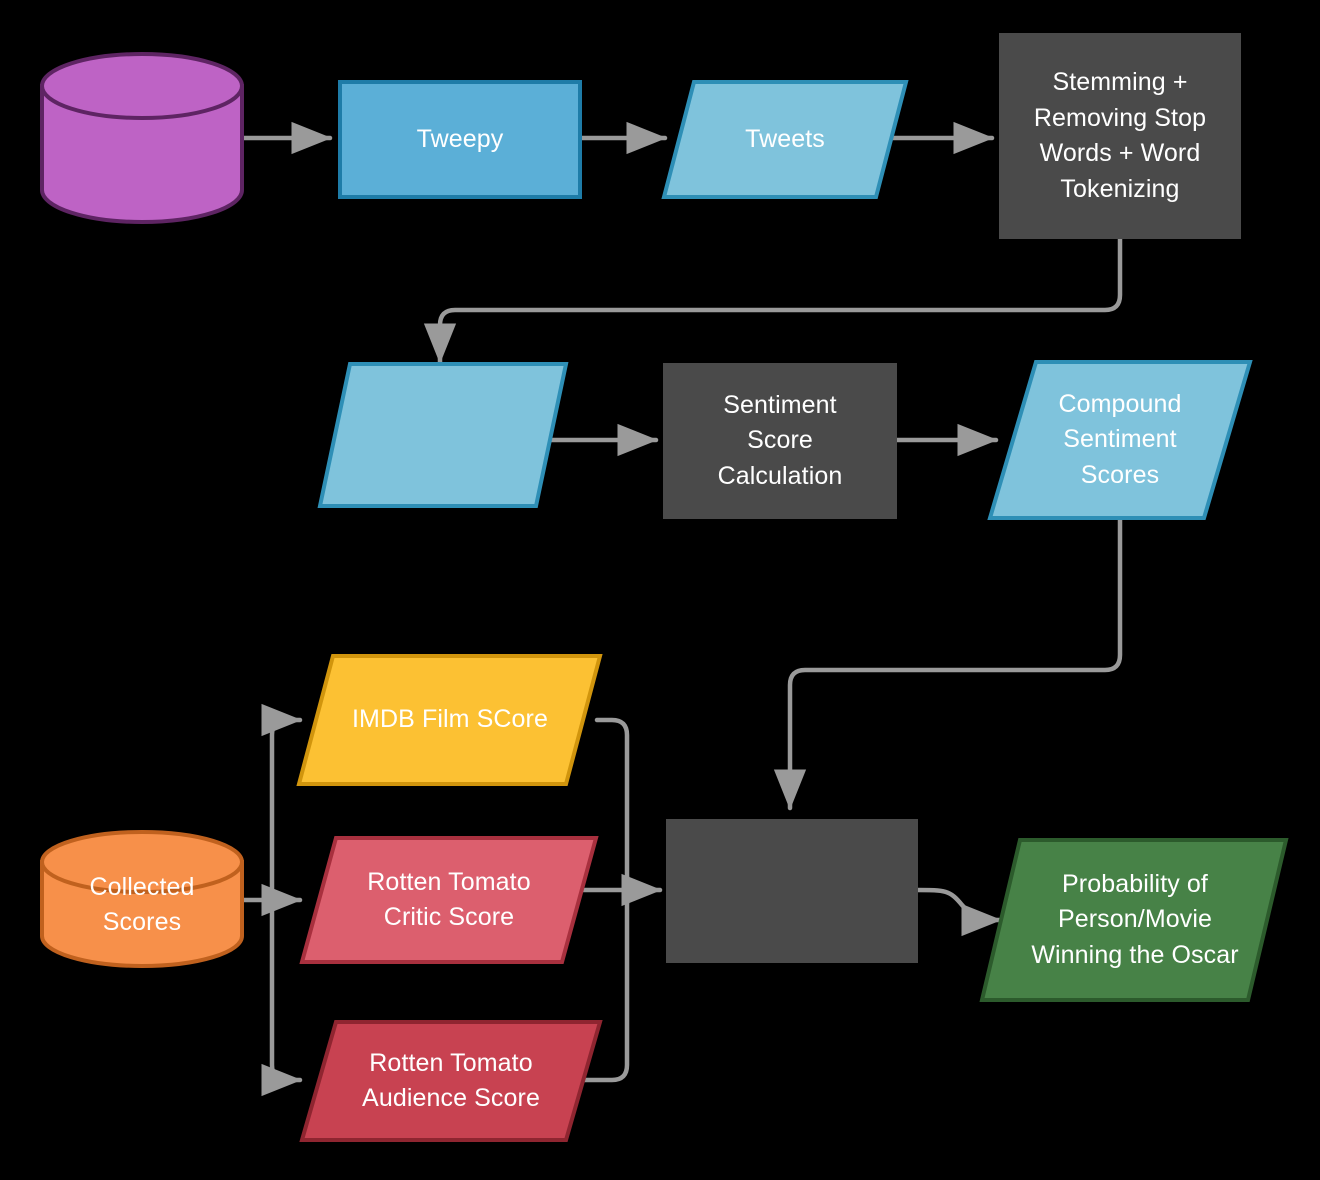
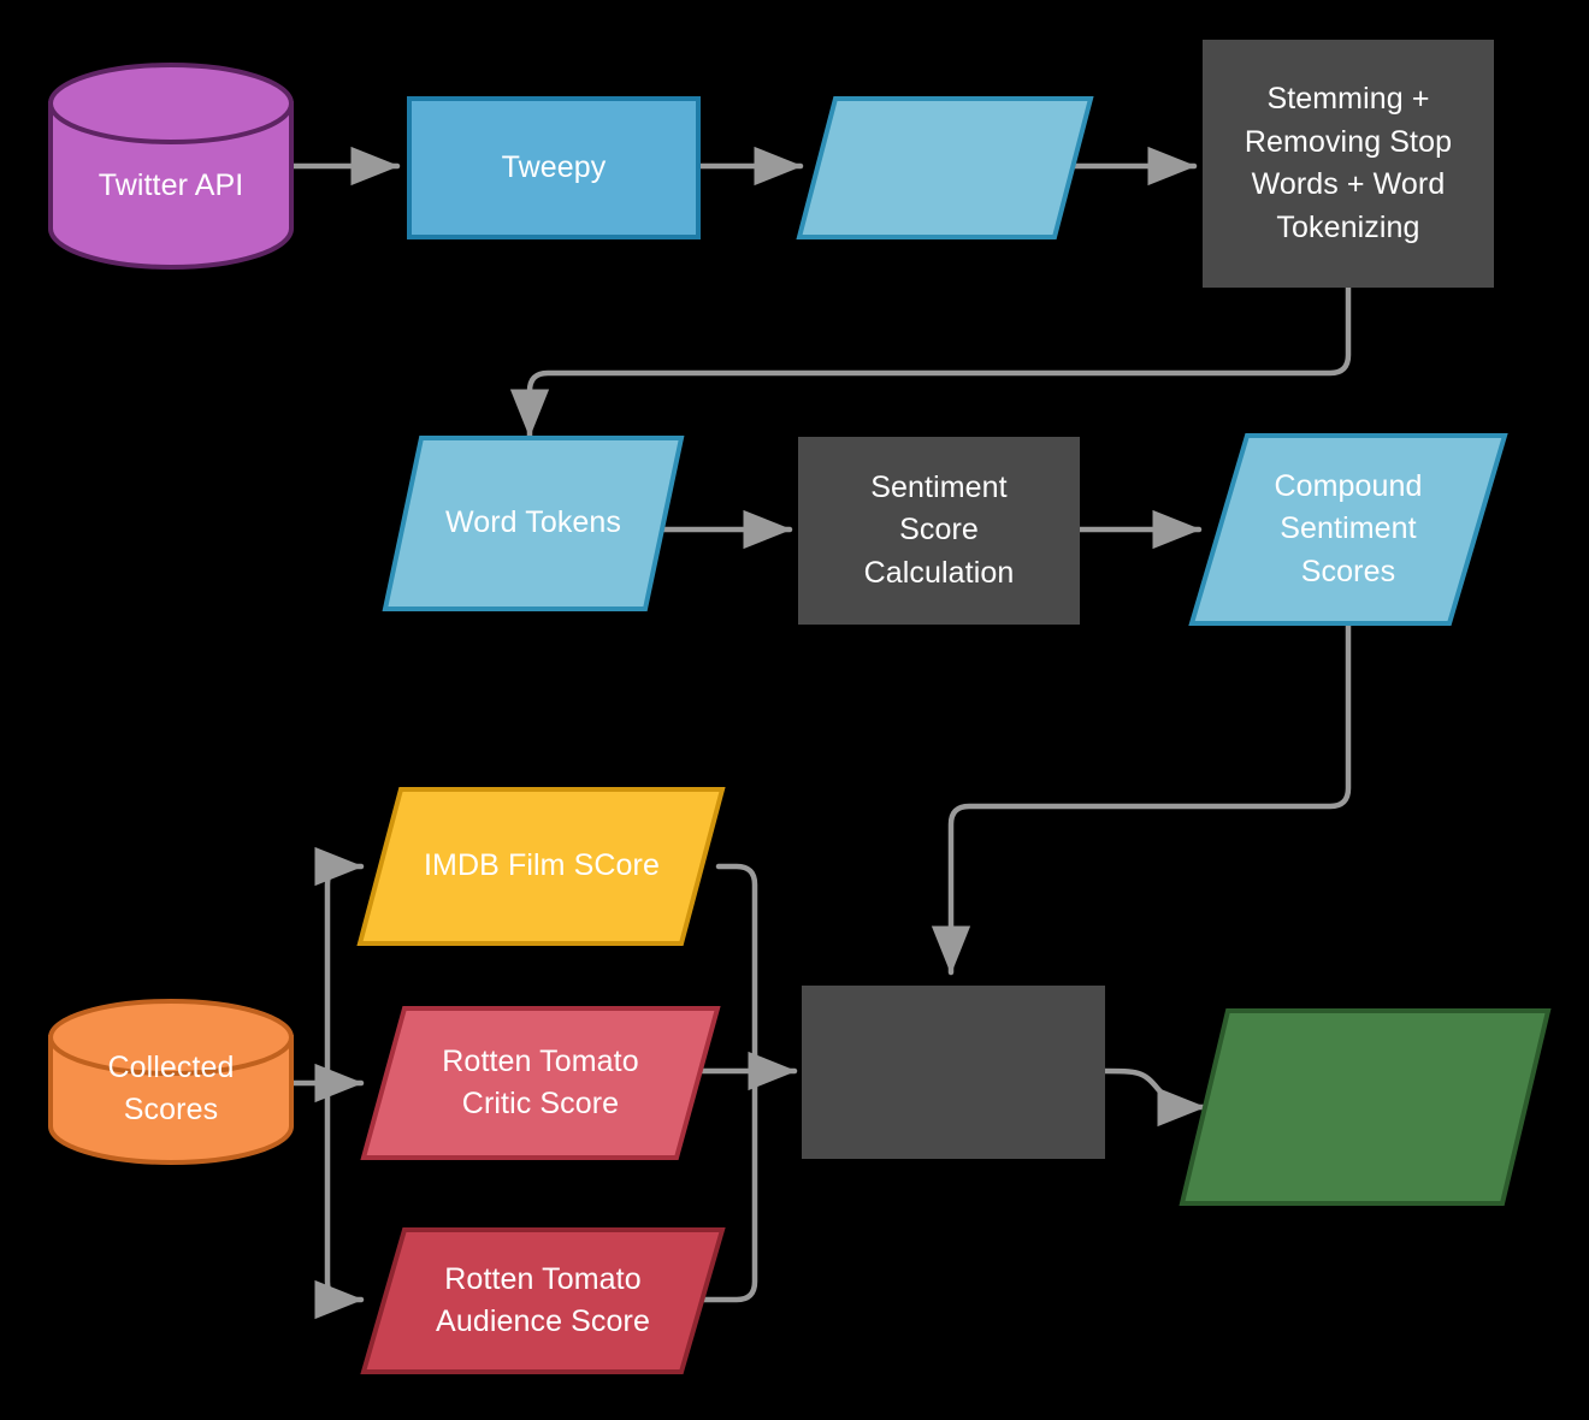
+ Twitter API
  Tweepy
- Tweets
  Stemming +
  Removing Stop
  Words + Word
  Tokenizing
+ Word Tokens
  Sentiment
  Score
  Calculation
  Compound
  Sentiment
  Scores
  Collected
  Scores
  IMDB Film SCore
  Rotten Tomato
  Critic Score
  Rotten Tomato
  Audience Score
- Probability of
- Person/Movie
- Winning the Oscar
